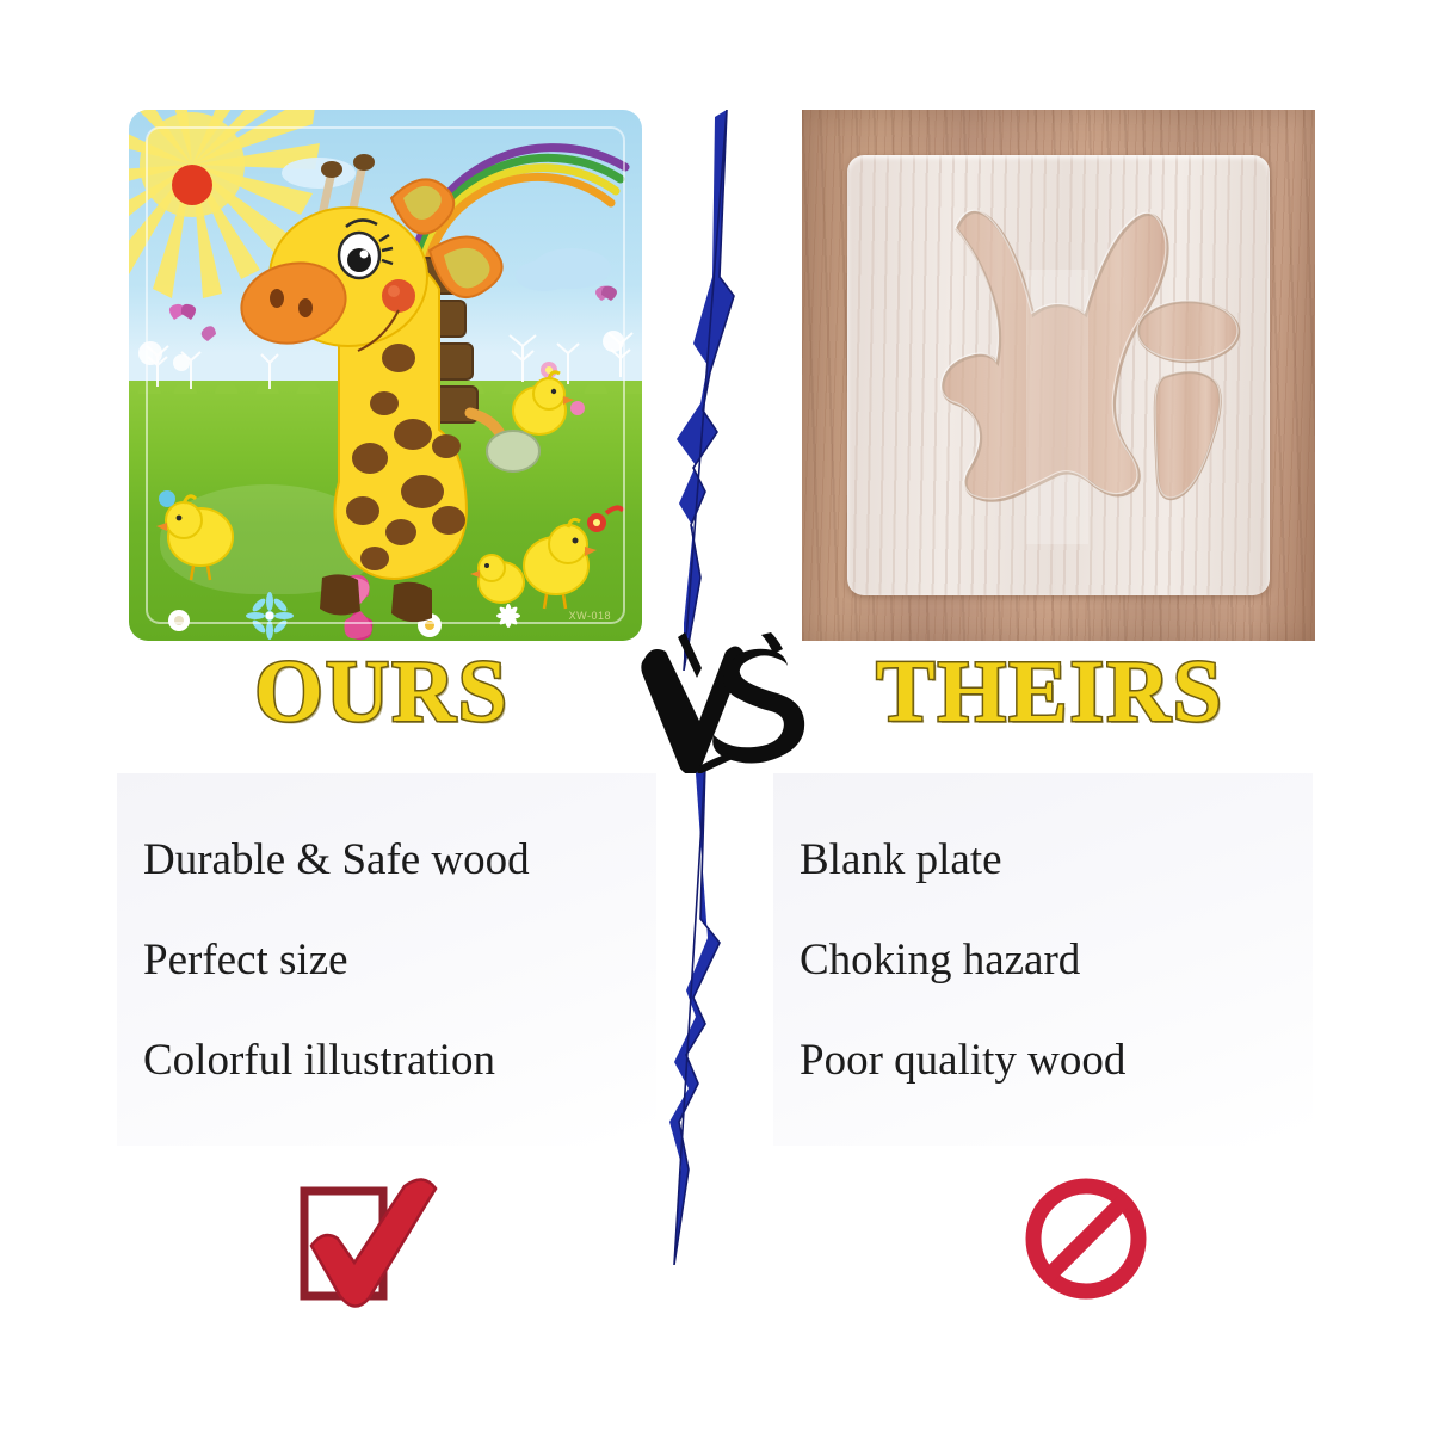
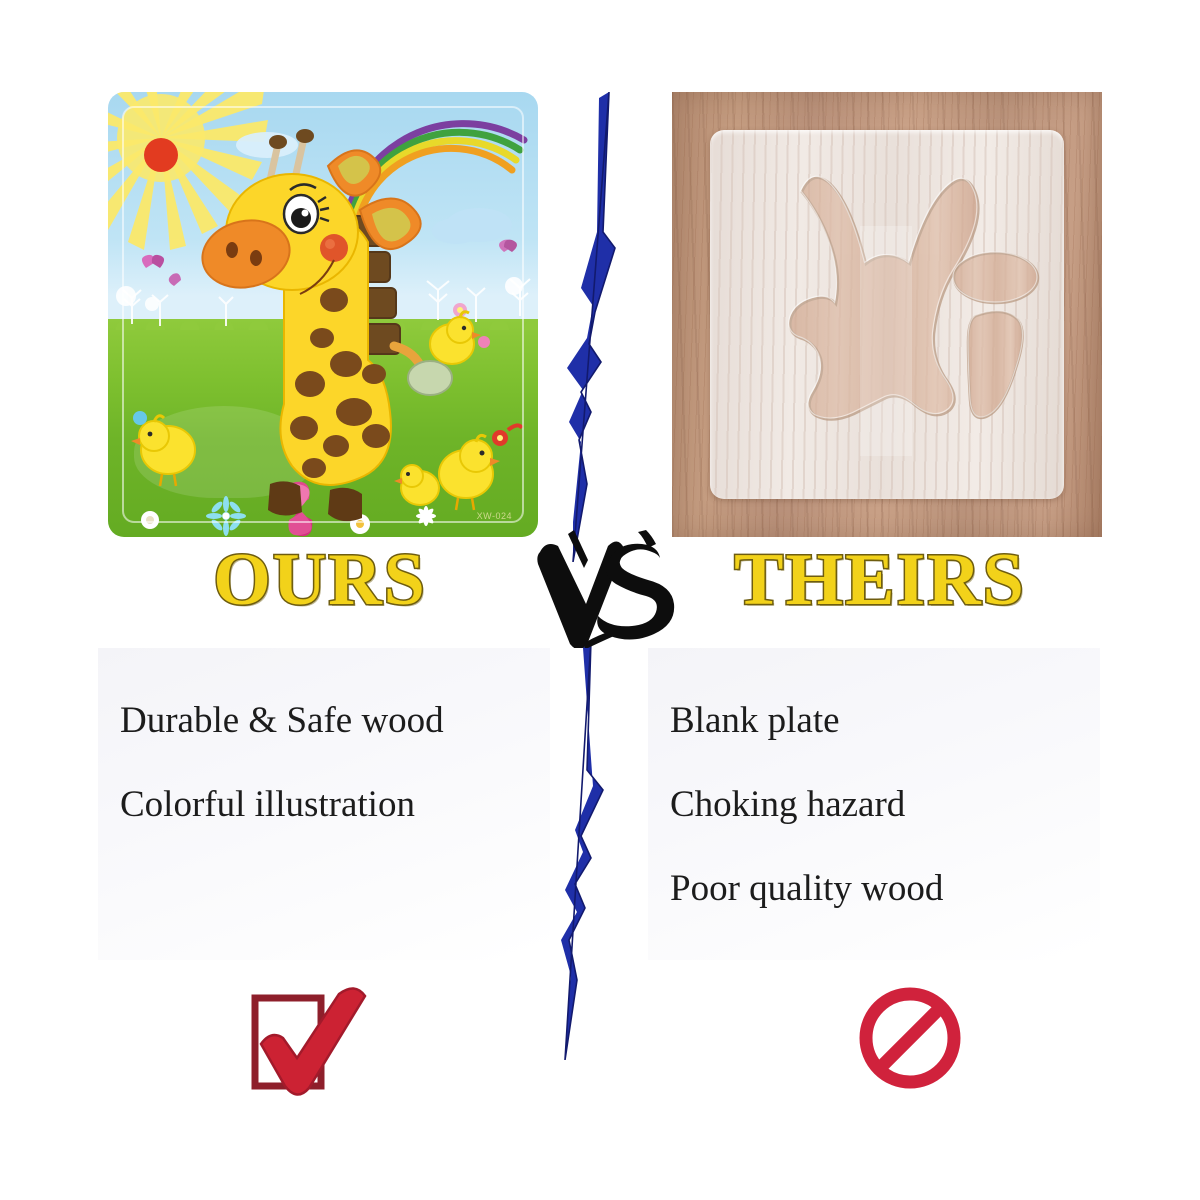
- XW-018
+ XW-024
  OURS
  THEIRS
  Durable & Safe wood
- Perfect size
  Colorful illustration
  Blank plate
  Choking hazard
  Poor quality wood
